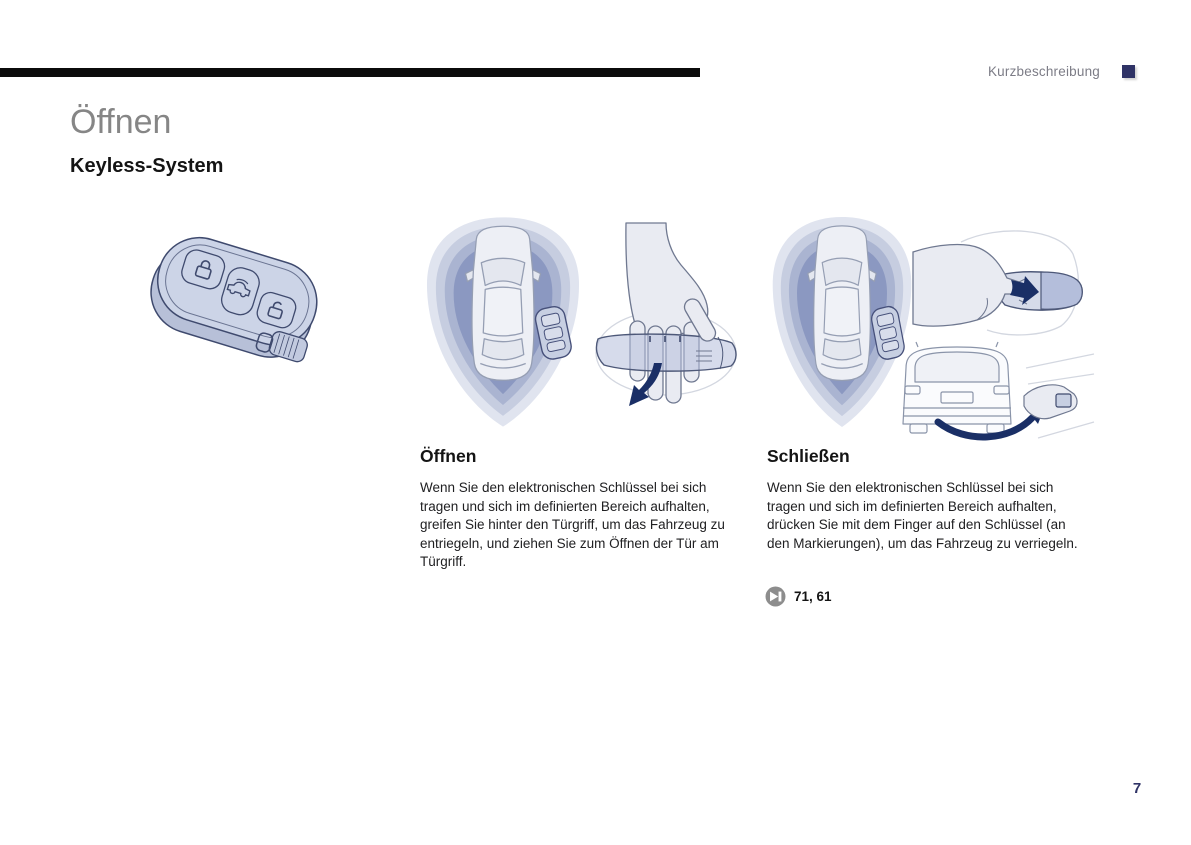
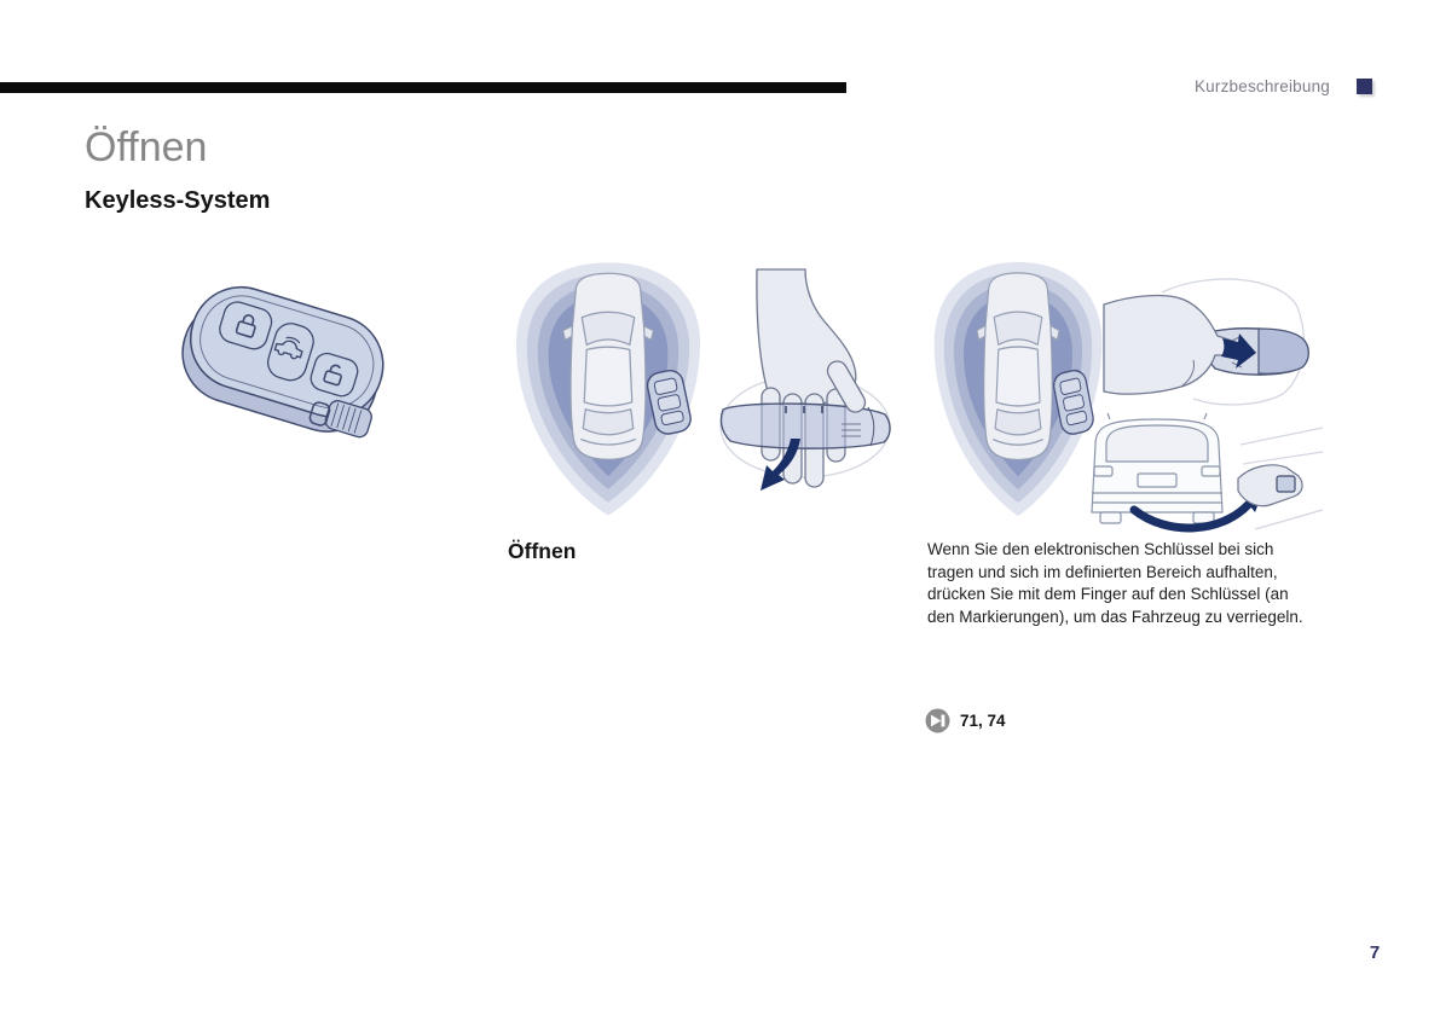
  Kurzbeschreibung
  Öffnen
  Keyless-System
  Öffnen
- Wenn Sie den elektronischen Schlüssel bei sich tragen und sich im definierten Bereich aufhalten, greifen Sie hinter den Türgriff, um das Fahrzeug zu entriegeln, und ziehen Sie zum Öffnen der Tür am Türgriff.
- Schließen
  Wenn Sie den elektronischen Schlüssel bei sich tragen und sich im definierten Bereich aufhalten, drücken Sie mit dem Finger auf den Schlüssel (an den Markierungen), um das Fahrzeug zu verriegeln.
- 71, 61
+ 71, 74
  7
